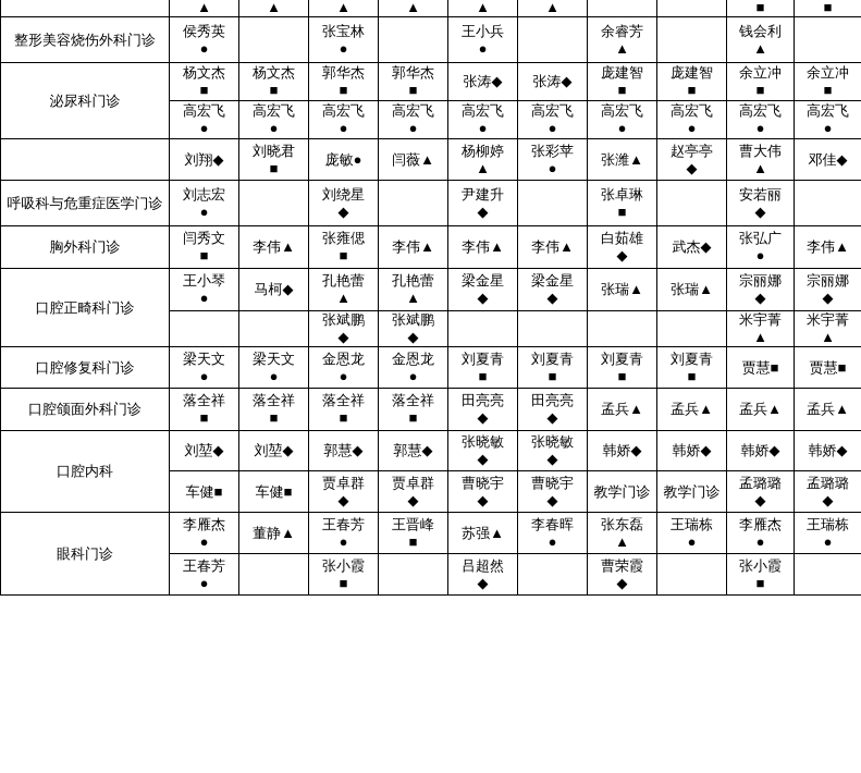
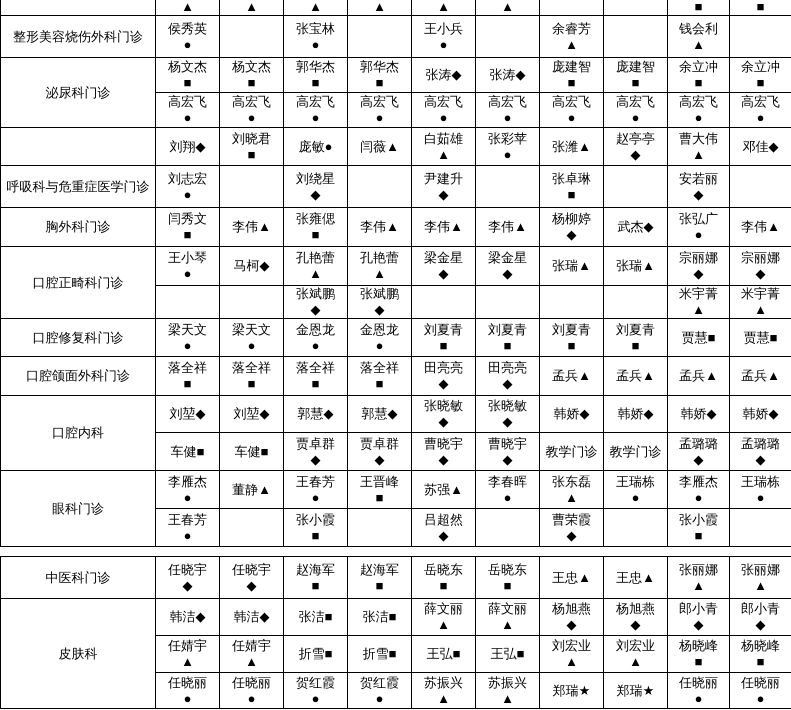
  	▲	▲	▲	▲	▲	▲			■	■
  整形美容烧伤外科门诊	侯秀英●		张宝林●		王小兵●		余睿芳▲		钱会利▲
  泌尿科门诊	杨文杰■	杨文杰■	郭华杰■	郭华杰■	张涛◆	张涛◆	庞建智■	庞建智■	余立冲■	余立冲■
  高宏飞●	高宏飞●	高宏飞●	高宏飞●	高宏飞●	高宏飞●	高宏飞●	高宏飞●	高宏飞●	高宏飞●
- 	刘翔◆	刘晓君■	庞敏●	闫薇▲	杨柳婷▲	张彩苹●	张潍▲	赵亭亭◆	曹大伟▲	邓佳◆
+ 	刘翔◆	刘晓君■	庞敏●	闫薇▲	白茹雄▲	张彩苹●	张潍▲	赵亭亭◆	曹大伟▲	邓佳◆
  呼吸科与危重症医学门诊	刘志宏●		刘绕星◆		尹建升◆		张卓琳■		安若丽◆
- 胸外科门诊	闫秀文■	李伟▲	张雍偲■	李伟▲	李伟▲	李伟▲	白茹雄◆	武杰◆	张弘广●	李伟▲
+ 胸外科门诊	闫秀文■	李伟▲	张雍偲■	李伟▲	李伟▲	李伟▲	杨柳婷◆	武杰◆	张弘广●	李伟▲
  口腔正畸科门诊	王小琴●	马柯◆	孔艳蕾▲	孔艳蕾▲	梁金星◆	梁金星◆	张瑞▲	张瑞▲	宗丽娜◆	宗丽娜◆
  		张斌鹏◆	张斌鹏◆					米宇菁▲	米宇菁▲
  口腔修复科门诊	梁天文●	梁天文●	金恩龙●	金恩龙●	刘夏青■	刘夏青■	刘夏青■	刘夏青■	贾慧■	贾慧■
  口腔颌面外科门诊	落全祥■	落全祥■	落全祥■	落全祥■	田亮亮◆	田亮亮◆	孟兵▲	孟兵▲	孟兵▲	孟兵▲
  口腔内科	刘堃◆	刘堃◆	郭慧◆	郭慧◆	张晓敏◆	张晓敏◆	韩娇◆	韩娇◆	韩娇◆	韩娇◆
  车健■	车健■	贾卓群◆	贾卓群◆	曹晓宇◆	曹晓宇◆	教学门诊	教学门诊	孟璐璐◆	孟璐璐◆
  眼科门诊	李雁杰●	董静▲	王春芳●	王晋峰■	苏强▲	李春晖●	张东磊▲	王瑞栋●	李雁杰●	王瑞栋●
  王春芳●		张小霞■		吕超然◆		曹荣霞◆		张小霞■
+ 中医科门诊	任晓宇◆	任晓宇◆	赵海军■	赵海军■	岳晓东■	岳晓东■	王忠▲	王忠▲	张丽娜▲	张丽娜▲
+ 皮肤科	韩洁◆	韩洁◆	张洁■	张洁■	薛文丽▲	薛文丽▲	杨旭燕◆	杨旭燕◆	郎小青◆	郎小青◆
+ 任婧宇▲	任婧宇▲	折雪■	折雪■	王弘■	王弘■	刘宏业▲	刘宏业▲	杨晓峰■	杨晓峰■
+ 任晓丽●	任晓丽●	贺红霞●	贺红霞●	苏振兴▲	苏振兴▲	郑瑞★	郑瑞★	任晓丽●	任晓丽●
